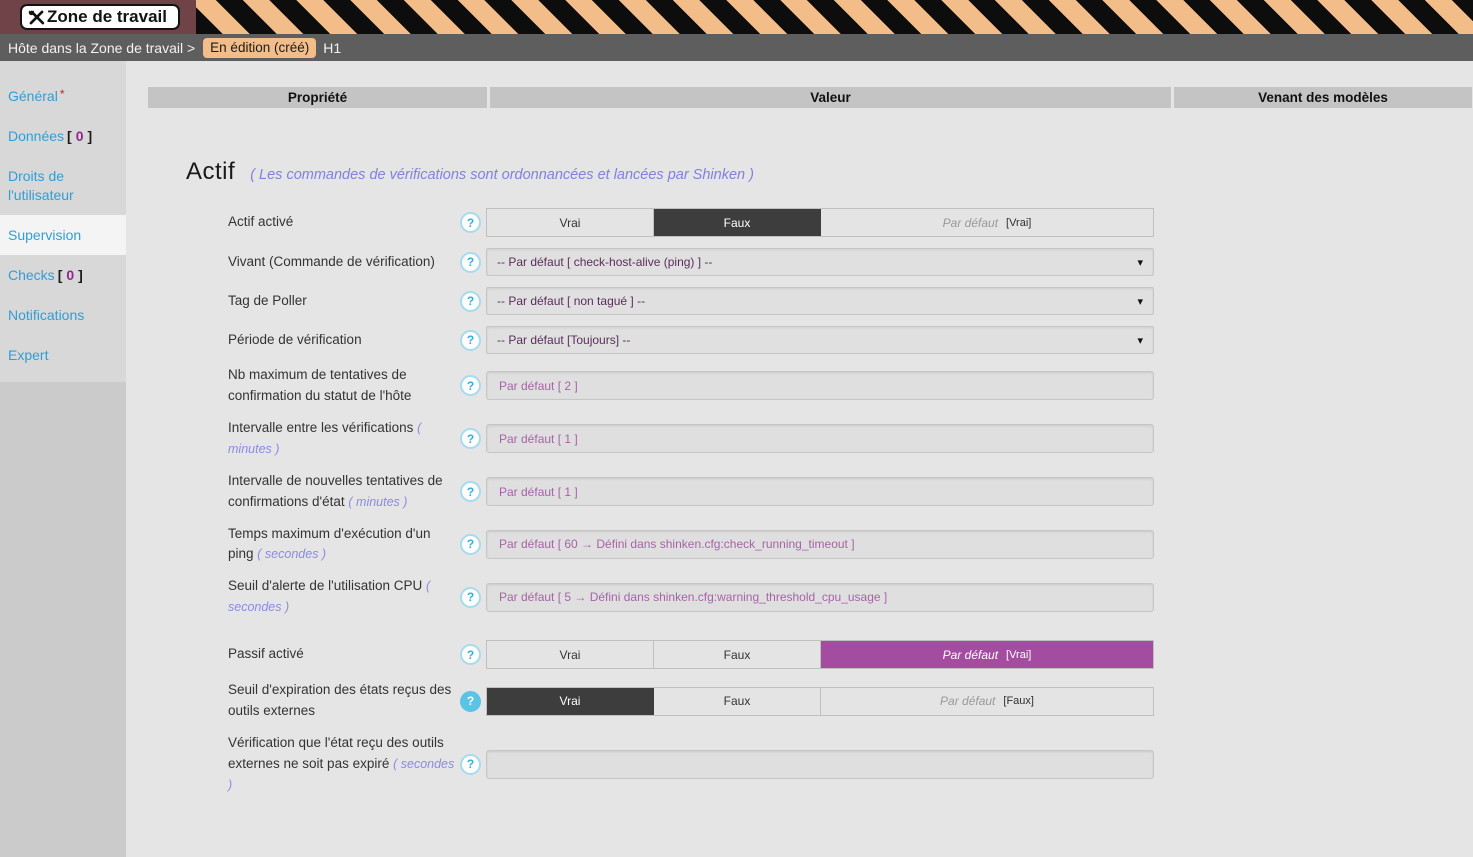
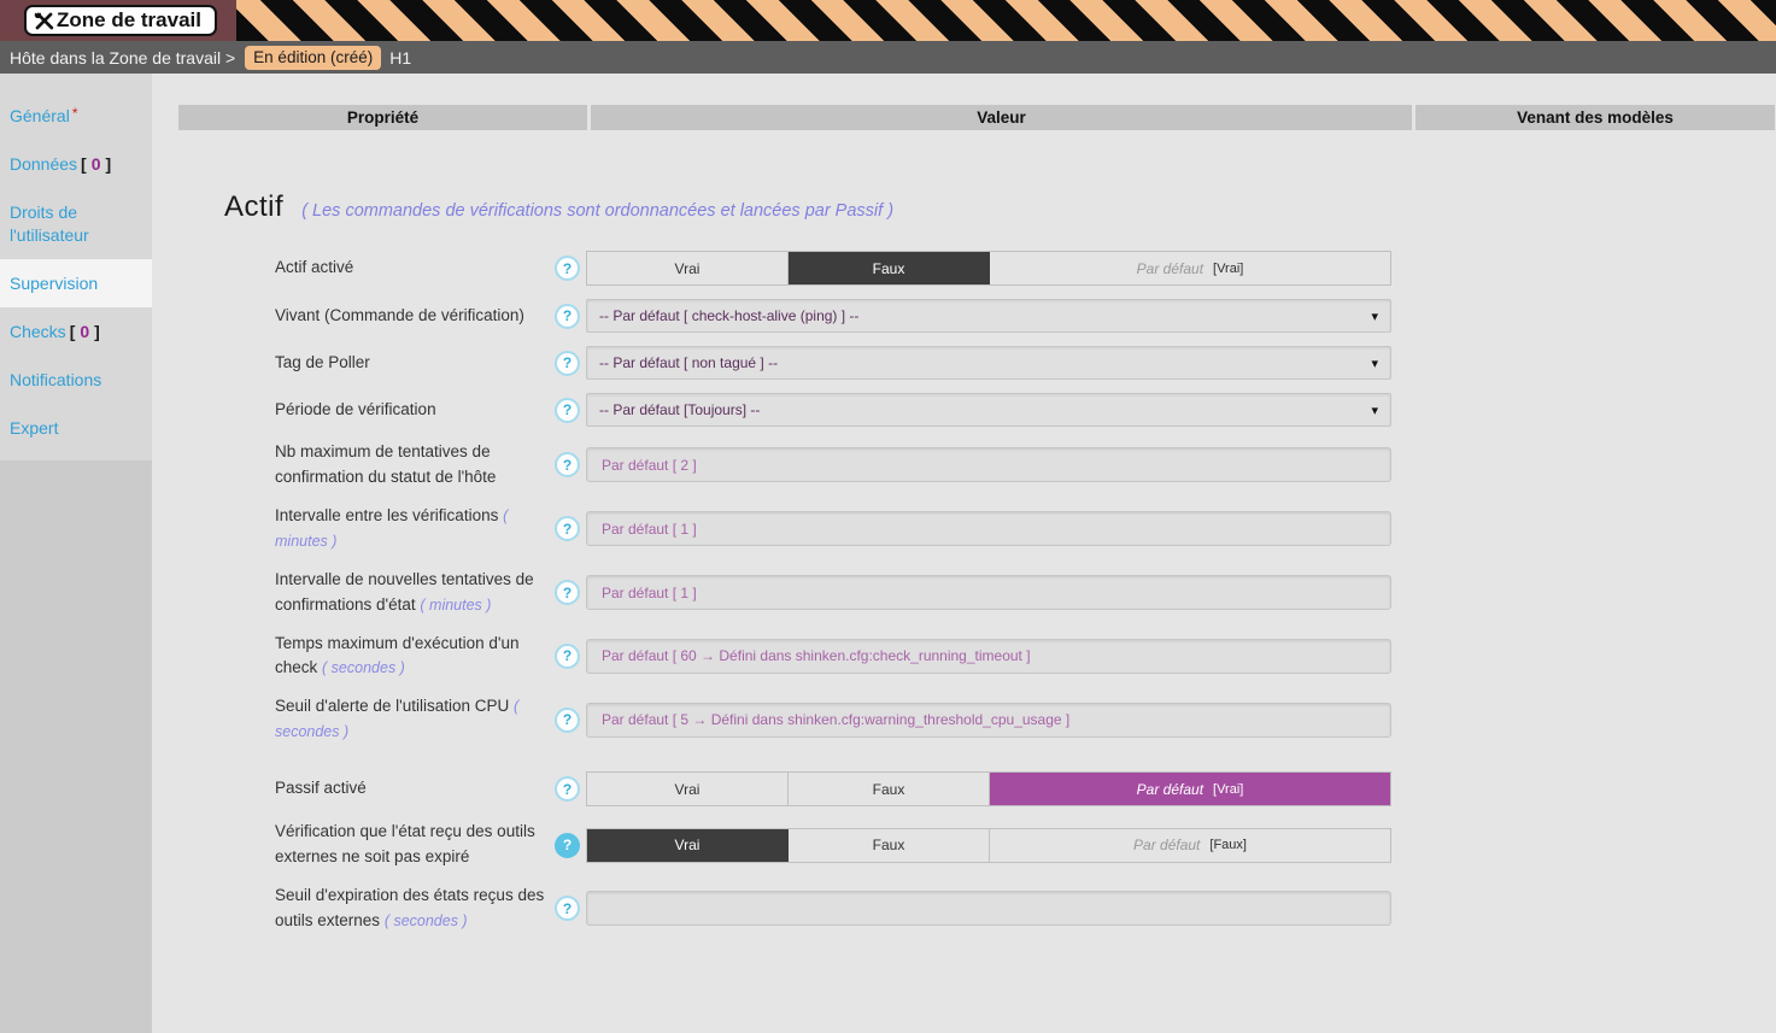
  Zone de travail
  Hôte dans la Zone de travail >
  En édition (créé)
  H1
  Général *
  Données [ 0 ]
  Droits de l'utilisateur
  Supervision
  Checks [ 0 ]
  Notifications
  Expert
  Propriété
  Valeur
  Venant des modèles
  Actif
- ( Les commandes de vérifications sont ordonnancées et lancées par Shinken )
+ ( Les commandes de vérifications sont ordonnancées et lancées par Passif )
  Actif activé
  ?
  Vrai
  Faux
  Par défaut
  [Vrai]
  Vivant (Commande de vérification)
  ?
  -- Par défaut [ check-host-alive (ping) ] --
  ▾
  Tag de Poller
  ?
  -- Par défaut [ non tagué ] --
  ▾
  Période de vérification
  ?
  -- Par défaut [Toujours] --
  ▾
  Nb maximum de tentatives de confirmation du statut de l'hôte
  ?
  Par défaut [ 2 ]
  Intervalle entre les vérifications ( minutes )
  ?
  Par défaut [ 1 ]
  Intervalle de nouvelles tentatives de confirmations d'état ( minutes )
  ?
  Par défaut [ 1 ]
- Temps maximum d'exécution d'un ping ( secondes )
+ Temps maximum d'exécution d'un check ( secondes )
  ?
  Par défaut [ 60 → Défini dans shinken.cfg:check_running_timeout ]
  Seuil d'alerte de l'utilisation CPU ( secondes )
  ?
  Par défaut [ 5 → Défini dans shinken.cfg:warning_threshold_cpu_usage ]
  Passif activé
  ?
  Vrai
  Faux
  Par défaut
  [Vrai]
- Seuil d'expiration des états reçus des outils externes
+ Vérification que l'état reçu des outils externes ne soit pas expiré
  ?
  Vrai
  Faux
  Par défaut
  [Faux]
- Vérification que l'état reçu des outils externes ne soit pas expiré ( secondes )
+ Seuil d'expiration des états reçus des outils externes ( secondes )
  ?
